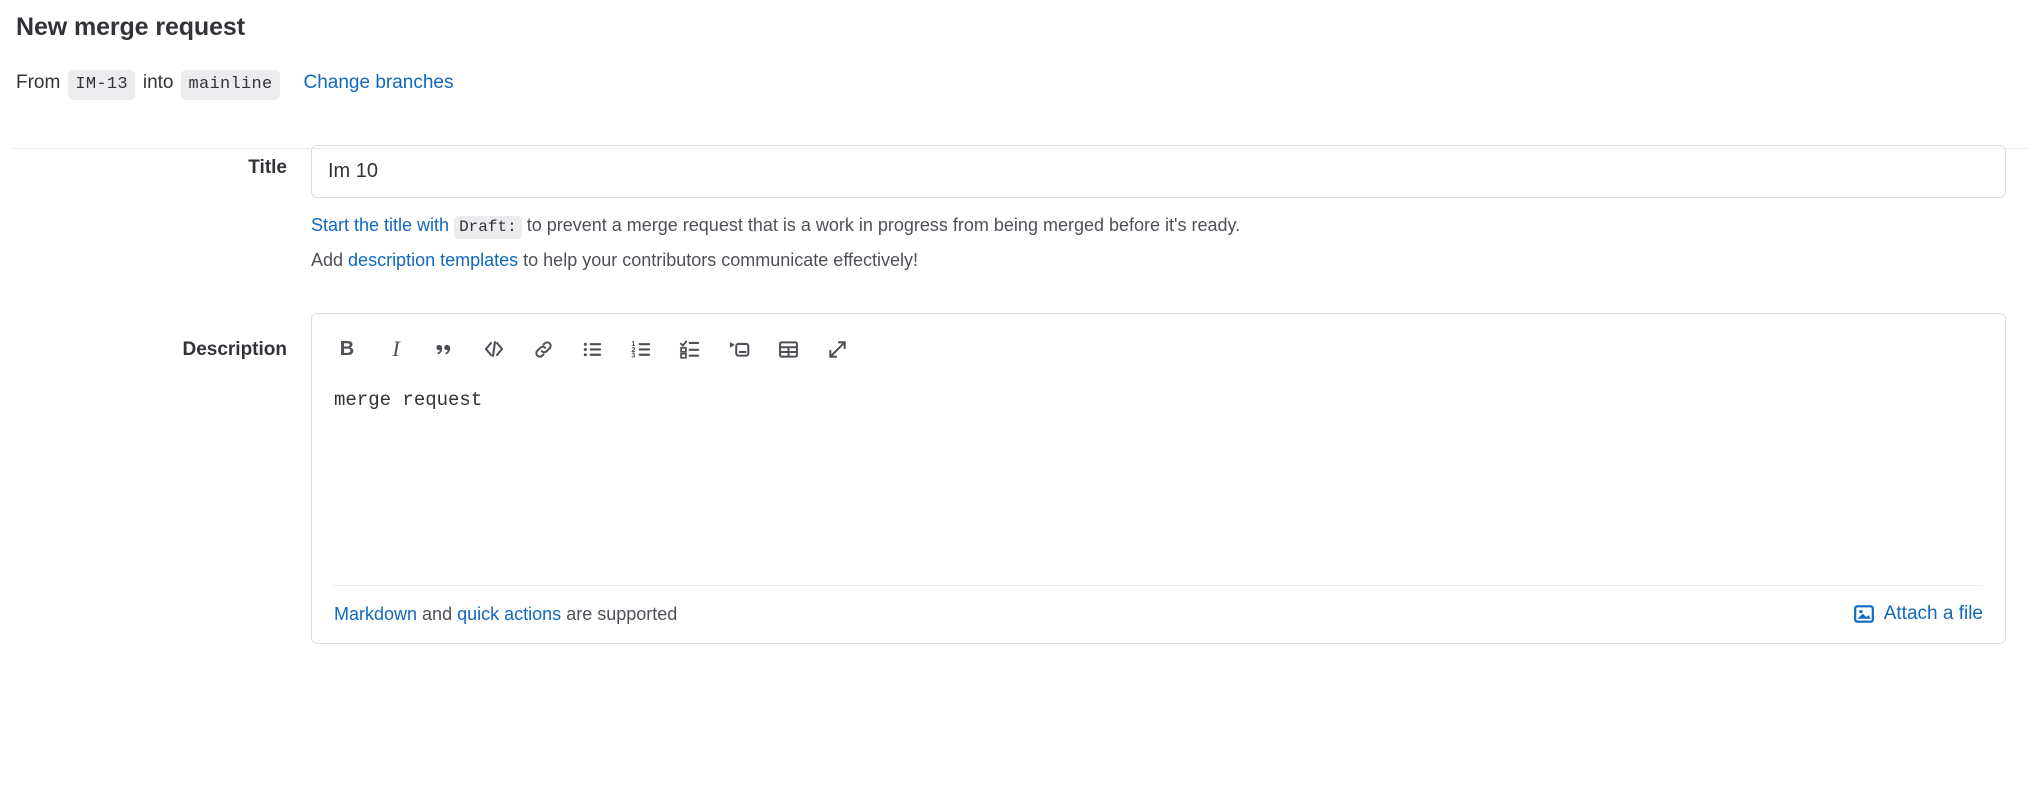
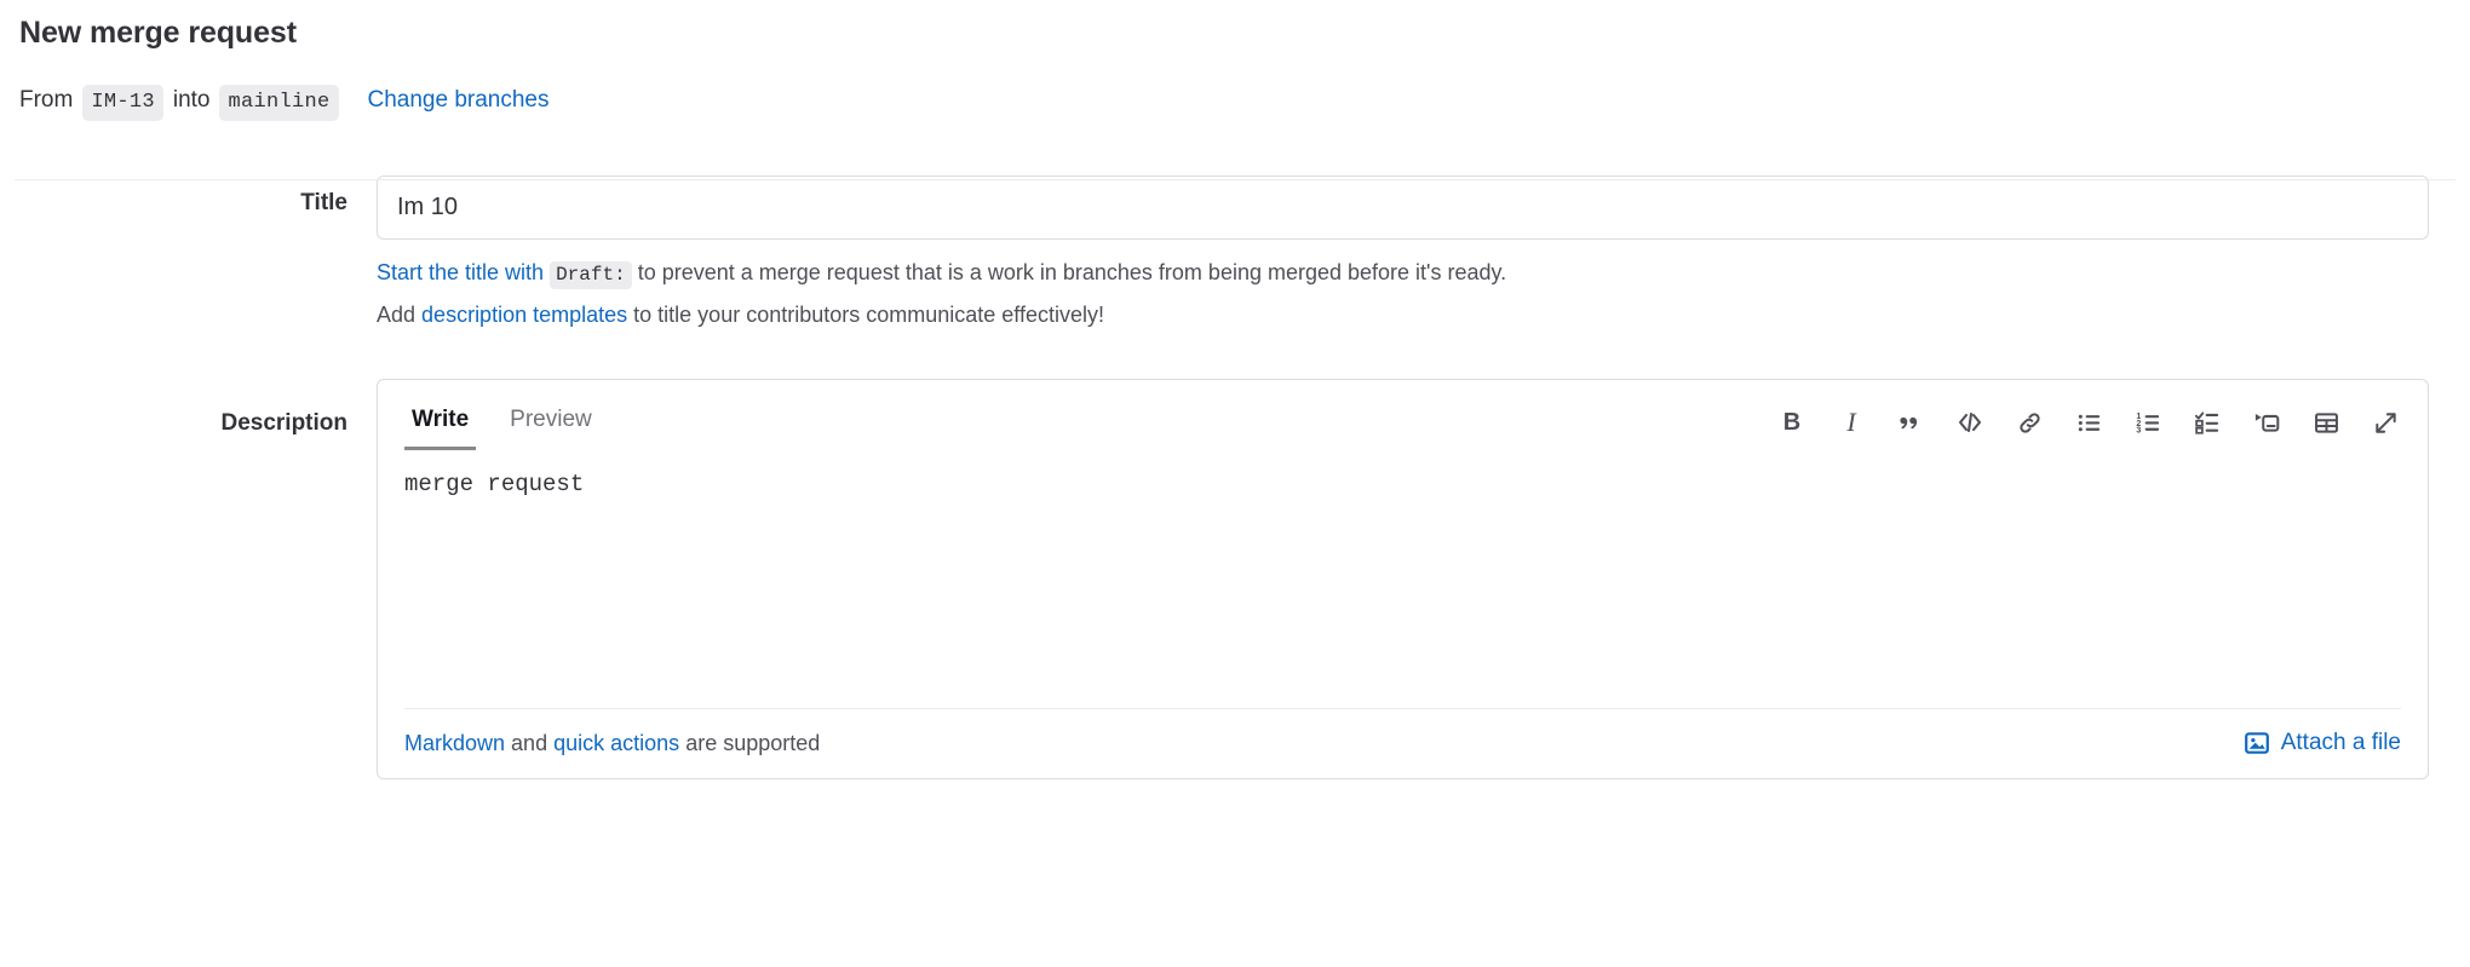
  New merge request
  From
  IM-13
  into
  mainline
  Change branches
  Title
  Im 10
- Start the title with Draft: to prevent a merge request that is a work in progress from being merged before it's ready.
+ Start the title with Draft: to prevent a merge request that is a work in branches from being merged before it's ready.
- Add description templates to help your contributors communicate effectively!
+ Add description templates to title your contributors communicate effectively!
  Description
+ Write
+ Preview
  B
  I
  1
  2
  3
  merge request
  Markdown and quick actions are supported
  Attach a file
